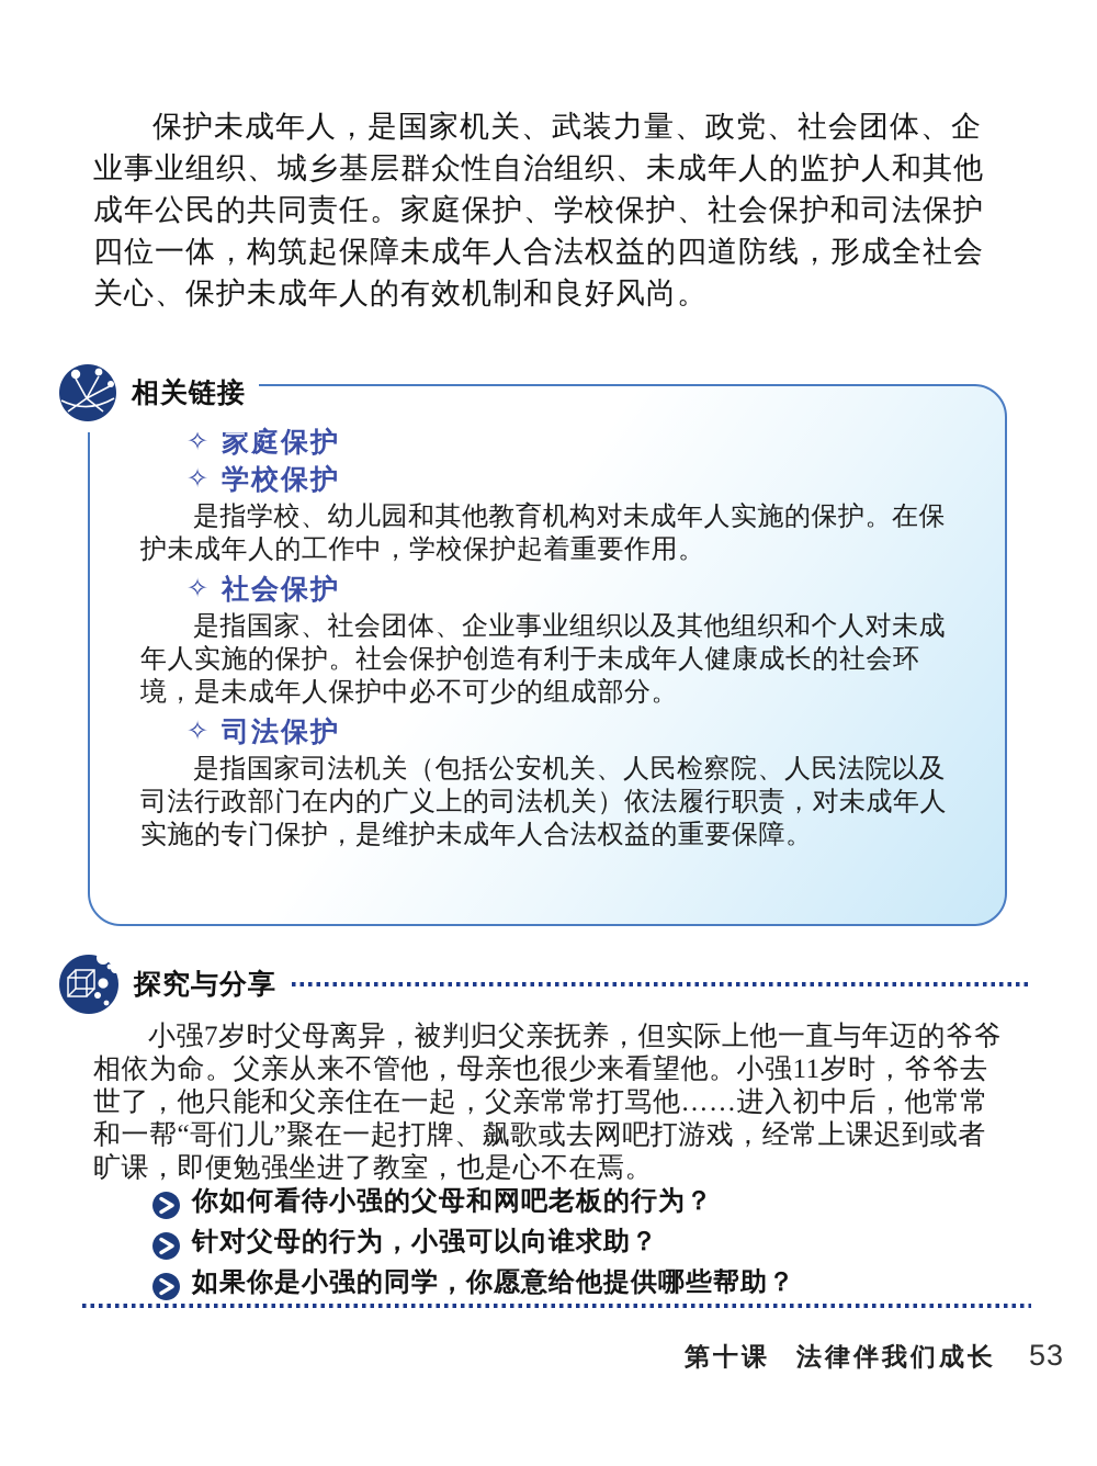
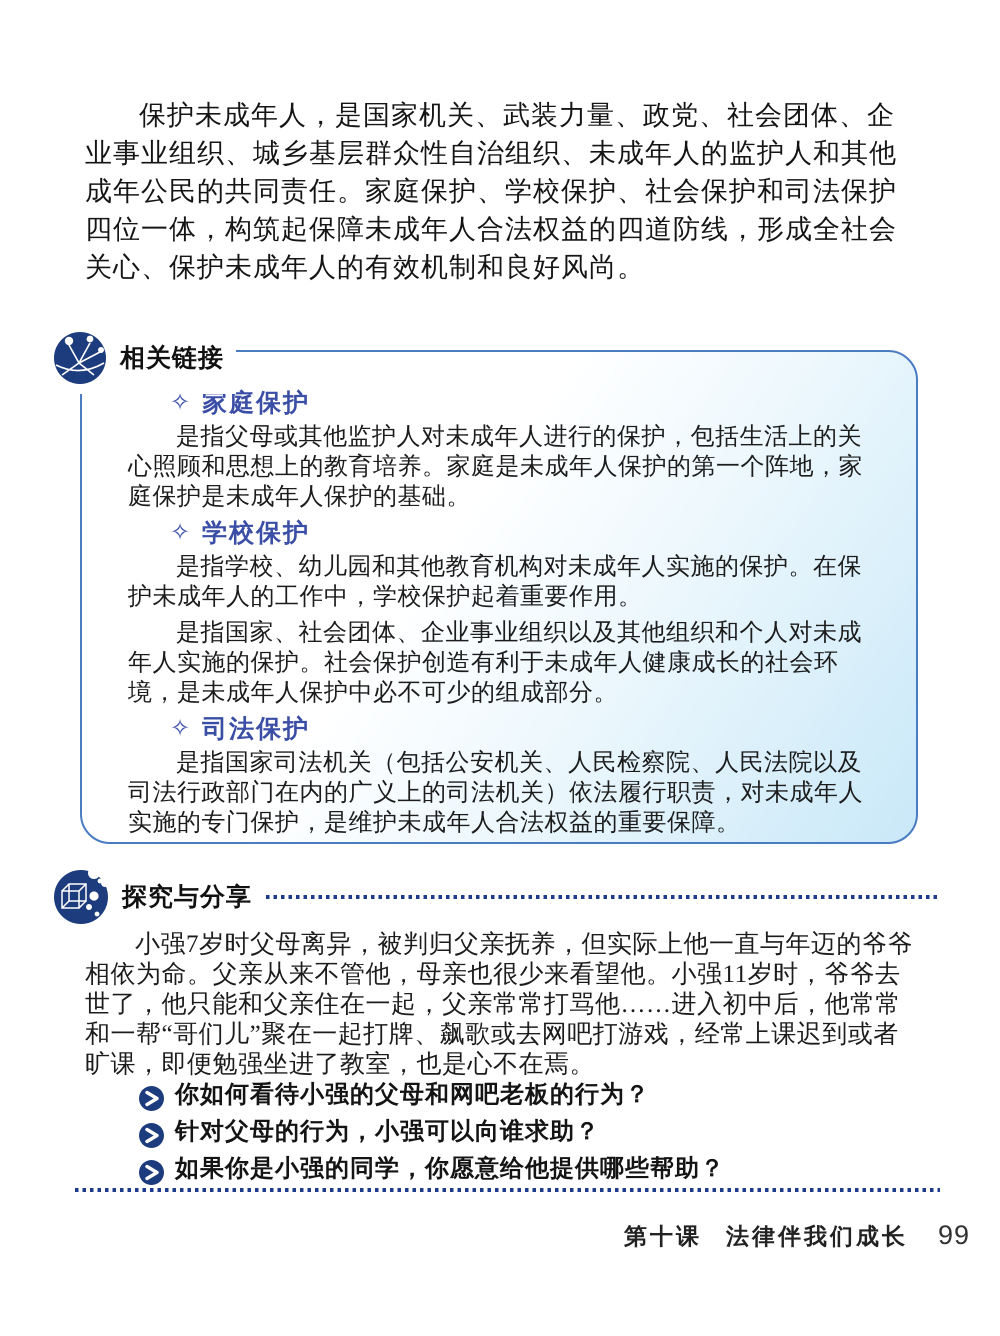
  保护未成年人，是国家机关、武装力量、政党、社会团体、企业事业组织、城乡基层群众性自治组织、未成年人的监护人和其他成年公民的共同责任。家庭保护、学校保护、社会保护和司法保护四位一体，构筑起保障未成年人合法权益的四道防线，形成全社会关心、保护未成年人的有效机制和良好风尚。
  ✧ 家庭保护
+ 是指父母或其他监护人对未成年人进行的保护，包括生活上的关心照顾和思想上的教育培养。家庭是未成年人保护的第一个阵地，家庭保护是未成年人保护的基础。
  ✧ 学校保护
  是指学校、幼儿园和其他教育机构对未成年人实施的保护。在保护未成年人的工作中，学校保护起着重要作用。
- ✧ 社会保护
  是指国家、社会团体、企业事业组织以及其他组织和个人对未成年人实施的保护。社会保护创造有利于未成年人健康成长的社会环境，是未成年人保护中必不可少的组成部分。
  ✧ 司法保护
  是指国家司法机关（包括公安机关、人民检察院、人民法院以及司法行政部门在内的广义上的司法机关）依法履行职责，对未成年人实施的专门保护，是维护未成年人合法权益的重要保障。
  相关链接
  探究与分享
  小强7岁时父母离异，被判归父亲抚养，但实际上他一直与年迈的爷爷相依为命。父亲从来不管他，母亲也很少来看望他。小强11岁时，爷爷去世了，他只能和父亲住在一起，父亲常常打骂他……进入初中后，他常常和一帮“哥们儿”聚在一起打牌、飙歌或去网吧打游戏，经常上课迟到或者旷课，即便勉强坐进了教室，也是心不在焉。
  你如何看待小强的父母和网吧老板的行为？
  针对父母的行为，小强可以向谁求助？
  如果你是小强的同学，你愿意给他提供哪些帮助？
  第十课
  法律伴我们成长
- 53
+ 99
